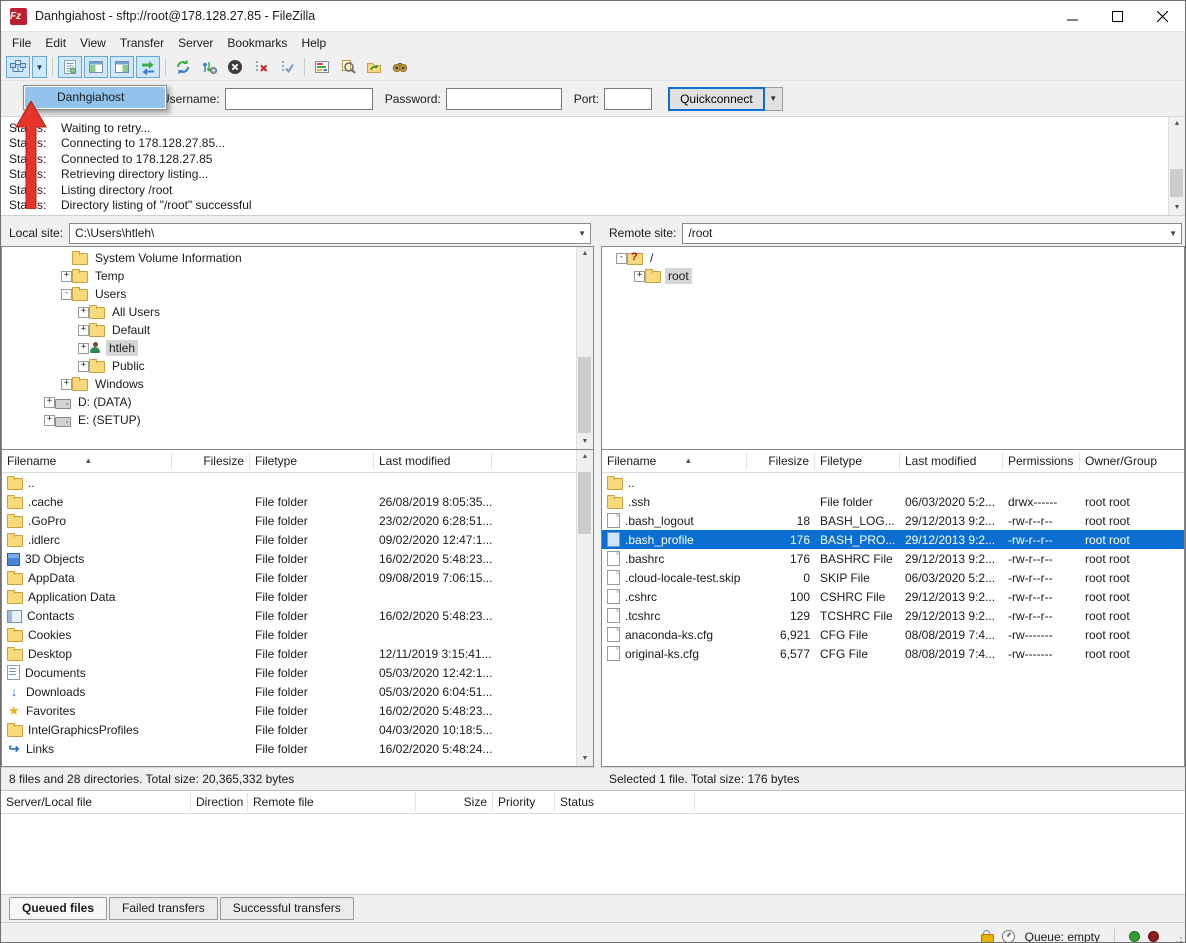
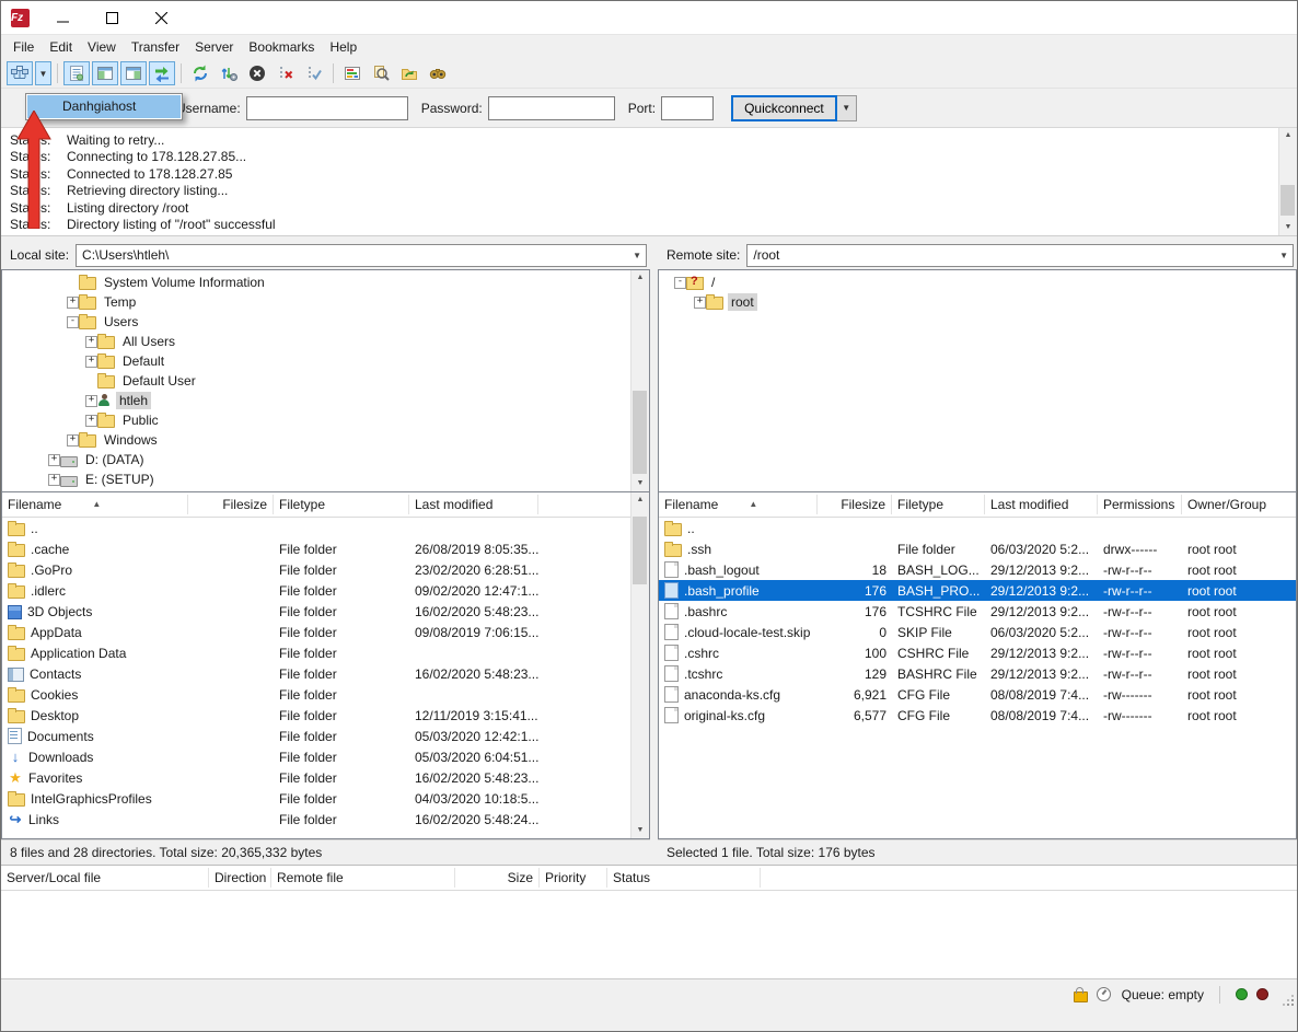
  Fz
- Danhgiahost - sftp://root@178.128.27.85 - FileZilla
  File
  Edit
  View
  Transfer
  Server
  Bookmarks
  Help
  ▼
  sername:
  Password:
  Port:
  Quickconnect
  ▼
  Stas:
  Waiting to retry...
  Stas:
  Connecting to 178.128.27.85...
  Stas:
  Connected to 178.128.27.85
  Stas:
  Retrieving directory listing...
  Stas:
  Listing directory /root
  Stas:
  Directory listing of "/root" successful
  Local site:
  C:\Users\htleh\
  ▼
  System Volume Information
  +
  Temp
  -
  Users
  +
  All Users
  +
  Default
+ Default User
  +
  htleh
  +
  Public
  +
  Windows
  +
  D: (DATA)
  +
  E: (SETUP)
  Filename ▲
  Filesize
  Filetype
  Last modified
  ..
  .cache
  File folder
  26/08/2019 8:05:35...
  .GoPro
  File folder
  23/02/2020 6:28:51...
  .idlerc
  File folder
  09/02/2020 12:47:1...
  3D Objects
  File folder
  16/02/2020 5:48:23...
  AppData
  File folder
  09/08/2019 7:06:15...
  Application Data
  File folder
  Contacts
  File folder
  16/02/2020 5:48:23...
  Cookies
  File folder
  Desktop
  File folder
  12/11/2019 3:15:41...
  Documents
  File folder
  05/03/2020 12:42:1...
  ↓
  Downloads
  File folder
  05/03/2020 6:04:51...
  ★
  Favorites
  File folder
  16/02/2020 5:48:23...
  IntelGraphicsProfiles
  File folder
  04/03/2020 10:18:5...
  ↪
  Links
  File folder
  16/02/2020 5:48:24...
  Remote site:
  /root
  ▼
  -
  /
  +
  root
  Filename ▲
  Filesize
  Filetype
  Last modified
  Permissions
  Owner/Group
  ..
  .ssh
  File folder
  06/03/2020 5:2...
  drwx------
  root root
  .bash_logout
  18
  BASH_LOG...
  29/12/2013 9:2...
  -rw-r--r--
  root root
  .bash_profile
  176
  BASH_PRO...
  29/12/2013 9:2...
  -rw-r--r--
  root root
  .bashrc
  176
- BASHRC File
+ TCSHRC File
  29/12/2013 9:2...
  -rw-r--r--
  root root
  .cloud-locale-test.skip
  0
  SKIP File
  06/03/2020 5:2...
  -rw-r--r--
  root root
  .cshrc
  100
  CSHRC File
  29/12/2013 9:2...
  -rw-r--r--
  root root
  .tcshrc
  129
- TCSHRC File
+ BASHRC File
  29/12/2013 9:2...
  -rw-r--r--
  root root
  anaconda-ks.cfg
  6,921
  CFG File
  08/08/2019 7:4...
  -rw-------
  root root
  original-ks.cfg
  6,577
  CFG File
  08/08/2019 7:4...
  -rw-------
  root root
  8 files and 28 directories. Total size: 20,365,332 bytes
  Selected 1 file. Total size: 176 bytes
  Server/Local file
  Direction
  Remote file
  Size
  Priority
  Status
- Queued files
- Failed transfers
- Successful transfers
  Queue: empty
  Danhgiahost
